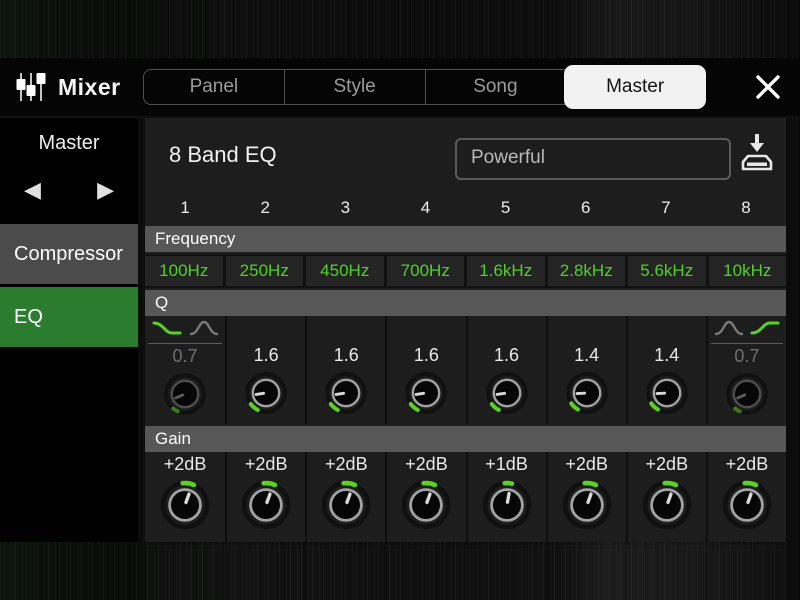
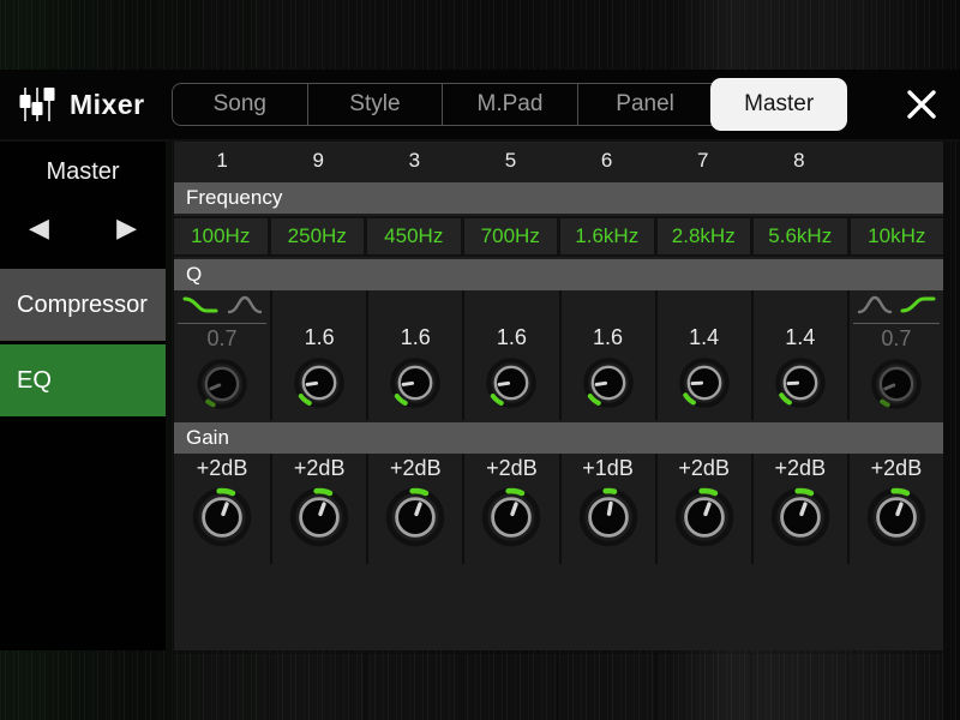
  Mixer
- Panel
+ Song
  Style
+ M.Pad
- Song
+ Panel
  Master
  Master
  ◀
  ▶
  Compressor
  EQ
- 8 Band EQ
- Powerful
  1
- 2
+ 9
  3
- 4
  5
  6
  7
  8
  Frequency
  100Hz
  250Hz
  450Hz
  700Hz
  1.6kHz
  2.8kHz
  5.6kHz
  10kHz
  Q
  0.7
  1.6
  1.6
  1.6
  1.6
  1.4
  1.4
  0.7
  Gain
  +2dB
  +2dB
  +2dB
  +2dB
  +1dB
  +2dB
  +2dB
  +2dB
